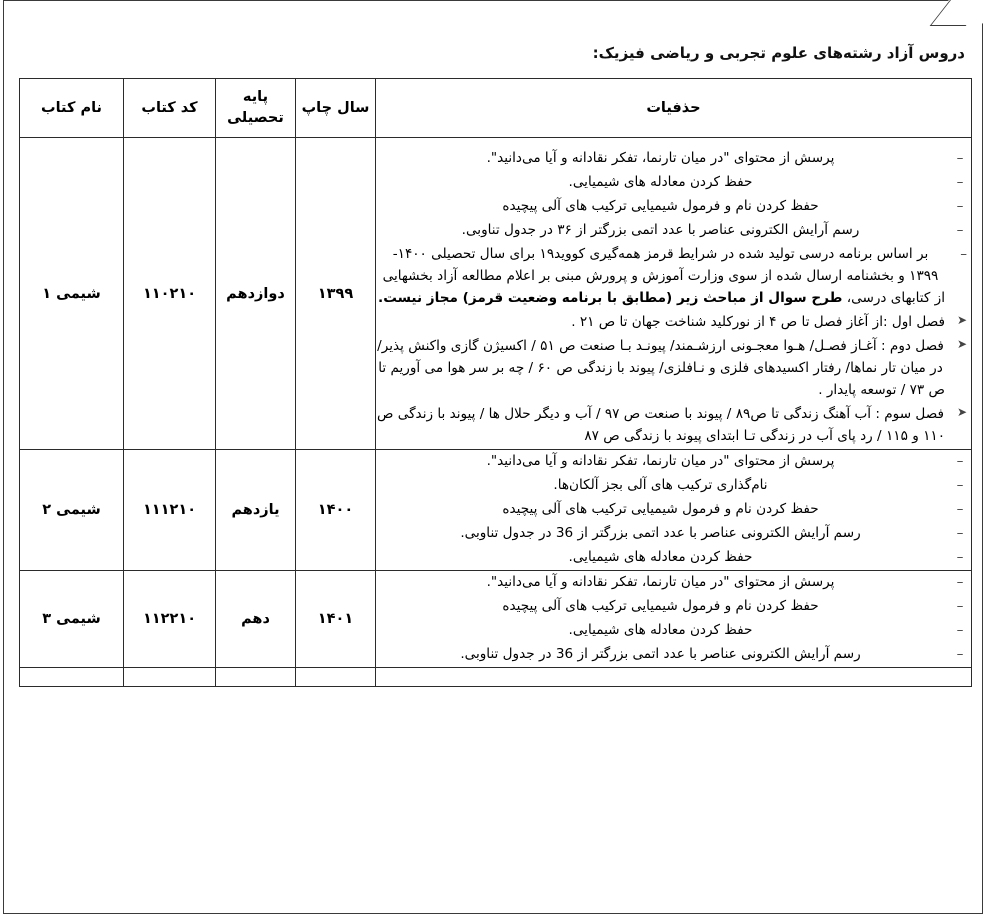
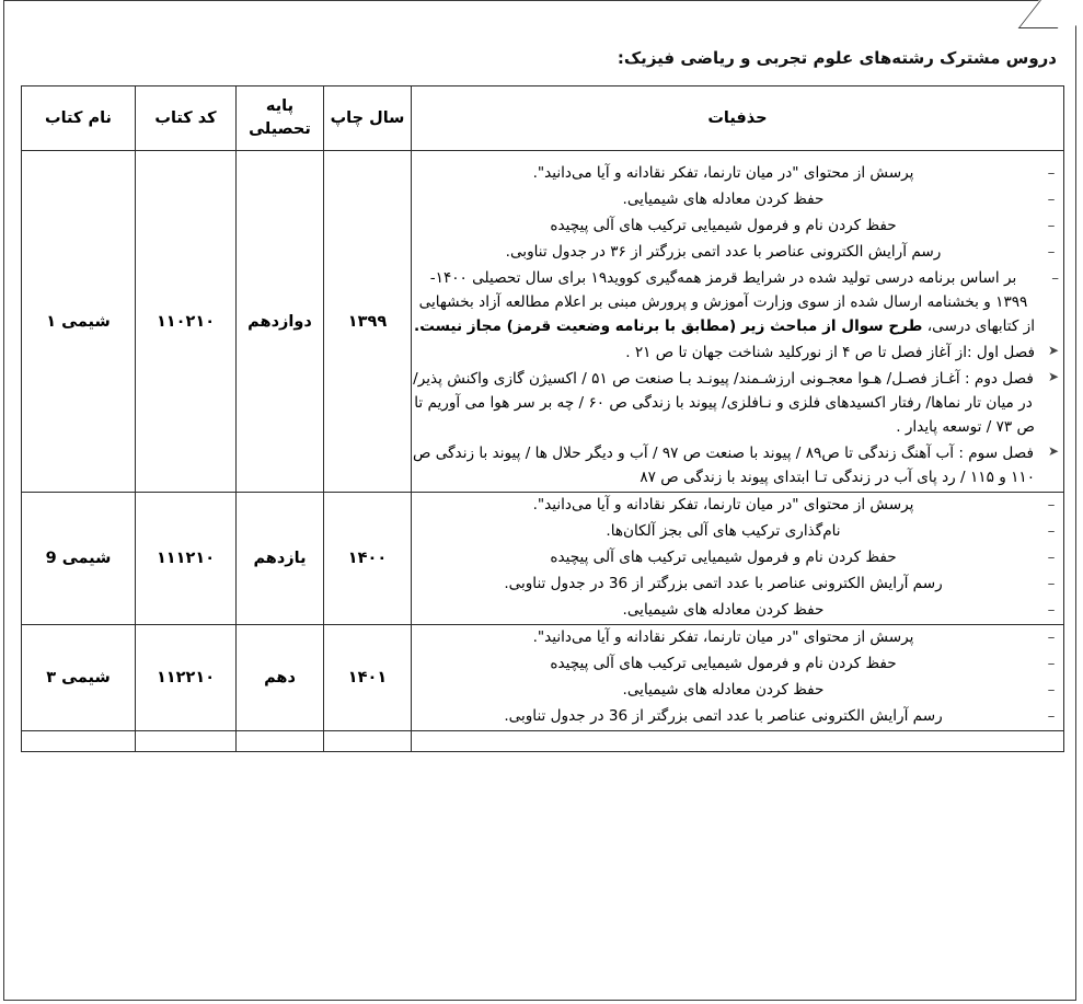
- دروس آزاد رشته‌های علوم تجربی و ریاضی فیزیک:
+ دروس مشترک رشته‌های علوم تجربی و ریاضی فیزیک:
  حذفیات	سال چاپ	پایه تحصیلی	کد کتاب	نام کتاب
  – پرسش از محتوای "در میان تارنما، تفکر نقادانه و آیا می‌دانید". – حفظ کردن معادله های شیمیایی. – حفظ کردن نام و فرمول شیمیایی ترکیب های آلی پیچیده – رسم آرایش الکترونی عناصر با عدد اتمی بزرگتر از ۳۶ در جدول تناوبی. – بر اساس برنامه درسی تولید شده در شرایط قرمز همه‌گیری کووید۱۹ برای سال تحصیلی ۱۴۰۰- ۱۳۹۹ و بخشنامه ارسال شده از سوی وزارت آموزش و پرورش مبنی بر اعلام مطالعه آزاد بخشهایی از کتابهای درسی، طرح سوال از مباحث زیر (مطابق با برنامه وضعیت قرمز) مجاز نیست. ➤ فصل اول :از آغاز فصل تا ص ۴ از نورکلید شناخت جهان تا ص ۲۱ . ➤ فصل دوم : آغـاز فصـل/ هـوا معجـونی ارزشـمند/ پیونـد بـا صنعت ص ۵۱ / اکسیژن گازی واکنش پذیر/ در میان تار نماها/ رفتار اکسیدهای فلزی و نـافلزی/ پیوند با زندگی ص ۶۰ / چه بر سر هوا می آوریم تا ص ۷۳ / توسعه پایدار . ➤ فصل سوم : آب آهنگ زندگی تا ص۸۹ / پیوند با صنعت ص ۹۷ / آب و دیگر حلال ها / پیوند با زندگی ص ۱۱۰ و ۱۱۵ / رد پای آب در زندگی تـا ابتدای پیوند با زندگی ص ۸۷	۱۳۹۹	دوازدهم	۱۱۰۲۱۰	شیمی ۱
- – پرسش از محتوای "در میان تارنما، تفکر نقادانه و آیا می‌دانید". – نام‌گذاری ترکیب های آلی بجز آلکان‌ها. – حفظ کردن نام و فرمول شیمیایی ترکیب های آلی پیچیده – رسم آرایش الکترونی عناصر با عدد اتمی بزرگتر از 36 در جدول تناوبی. – حفظ کردن معادله های شیمیایی.	۱۴۰۰	یازدهم	۱۱۱۲۱۰	شیمی ۲
+ – پرسش از محتوای "در میان تارنما، تفکر نقادانه و آیا می‌دانید". – نام‌گذاری ترکیب های آلی بجز آلکان‌ها. – حفظ کردن نام و فرمول شیمیایی ترکیب های آلی پیچیده – رسم آرایش الکترونی عناصر با عدد اتمی بزرگتر از 36 در جدول تناوبی. – حفظ کردن معادله های شیمیایی.	۱۴۰۰	یازدهم	۱۱۱۲۱۰	شیمی 9
  – پرسش از محتوای "در میان تارنما، تفکر نقادانه و آیا می‌دانید". – حفظ کردن نام و فرمول شیمیایی ترکیب های آلی پیچیده – حفظ کردن معادله های شیمیایی. – رسم آرایش الکترونی عناصر با عدد اتمی بزرگتر از 36 در جدول تناوبی.	۱۴۰۱	دهم	۱۱۲۲۱۰	شیمی ۳
